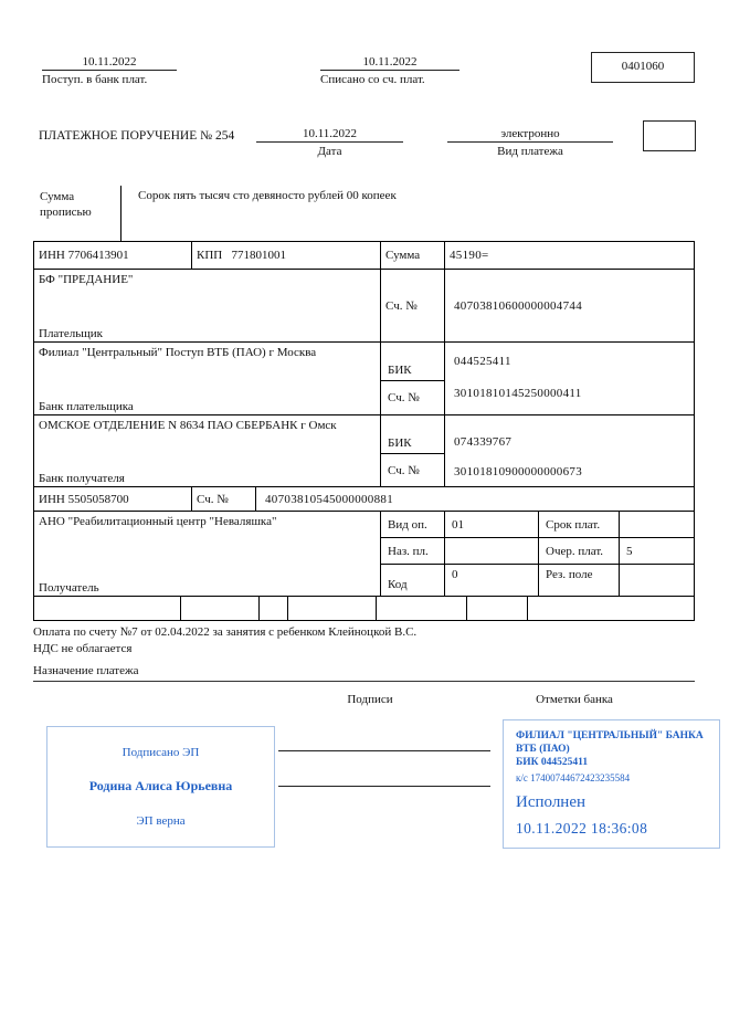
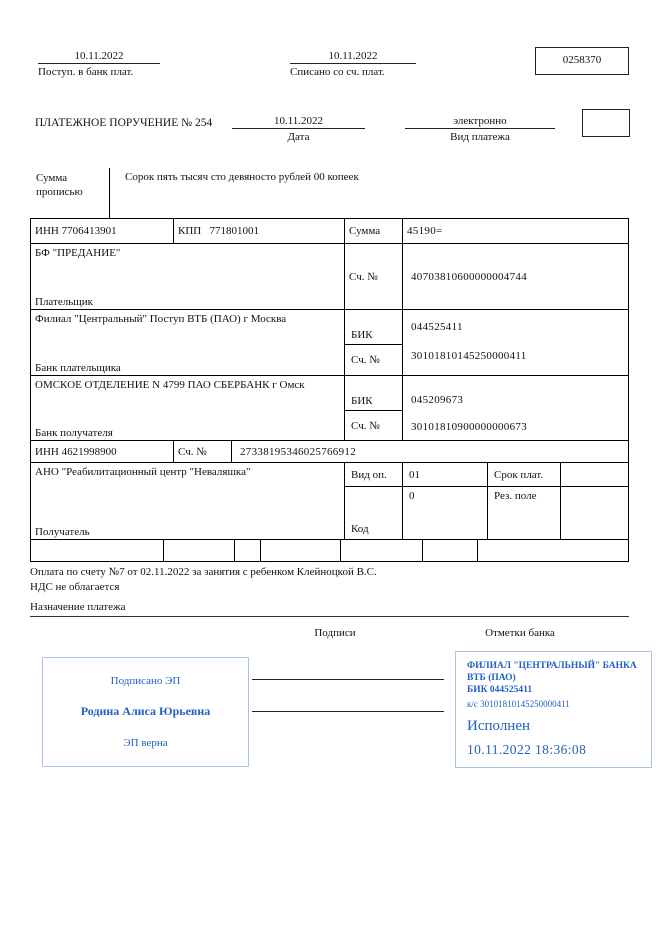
  10.11.2022
  Поступ. в банк плат.
  10.11.2022
  Списано со сч. плат.
- 0401060
+ 0258370
  ПЛАТЕЖНОЕ ПОРУЧЕНИЕ № 254
  10.11.2022
  Дата
  электронно
  Вид платежа
  Сумма
  прописью
  Сорок пять тысяч сто девяносто рублей 00 копеек
  ИНН 7706413901
  КПП 771801001
  Сумма
  45190=
  БФ "ПРЕДАНИЕ"
  Плательщик
  Сч. №
  40703810600000004744
  Филиал "Центральный" Поступ ВТБ (ПАО) г Москва
  Банк плательщика
  БИК
  Сч. №
  044525411
  30101810145250000411
- ОМСКОЕ ОТДЕЛЕНИЕ N 8634 ПАО СБЕРБАНК г Омск
+ ОМСКОЕ ОТДЕЛЕНИЕ N 4799 ПАО СБЕРБАНК г Омск
  Банк получателя
  БИК
  Сч. №
- 074339767
+ 045209673
  30101810900000000673
- ИНН 5505058700
+ ИНН 4621998900
  Сч. №
- 40703810545000000881
+ 27338195346025766912
  АНО "Реабилитационный центр "Неваляшка"
  Получатель
  Вид оп.
  01
  Срок плат.
- Наз. пл.
- Очер. плат.
- 5
  Код
  0
  Рез. поле
- Оплата по счету №7 от 02.04.2022 за занятия с ребенком Клейноцкой В.С.
+ Оплата по счету №7 от 02.11.2022 за занятия с ребенком Клейноцкой В.С.
  НДС не облагается
  Назначение платежа
  Подписи
  Отметки банка
  Подписано ЭП
  Родина Алиса Юрьевна
  ЭП верна
  ФИЛИАЛ "ЦЕНТРАЛЬНЫЙ" БАНКА
  ВТБ (ПАО)
  БИК 044525411
- к/с 17400744672423235584
+ к/с 30101810145250000411
  Исполнен
  10.11.2022 18:36:08
